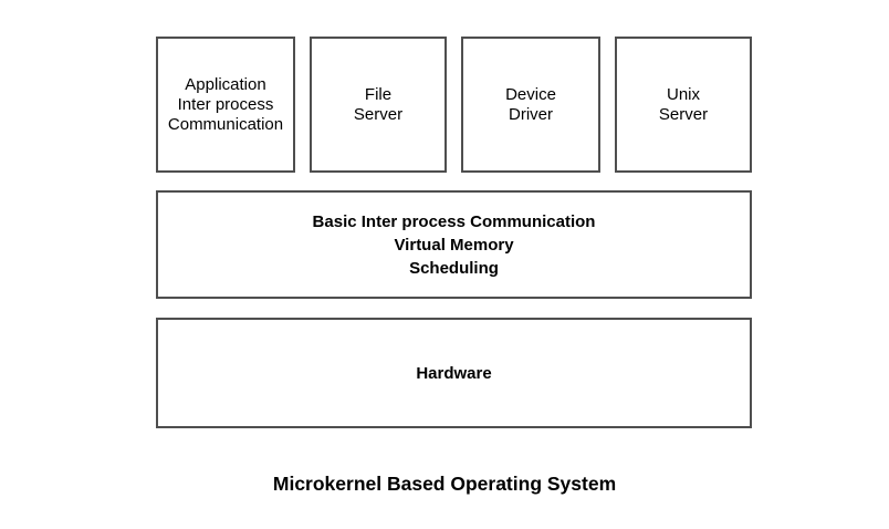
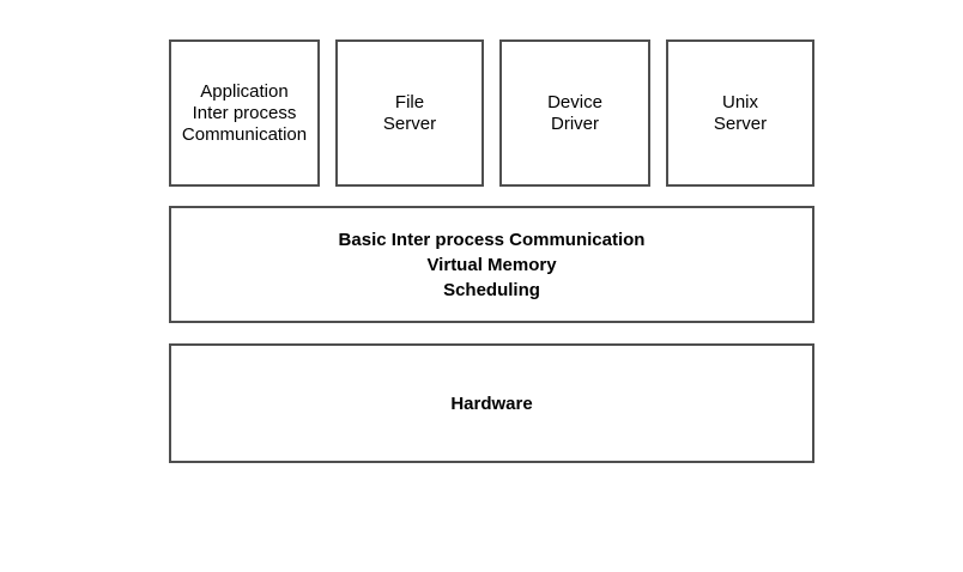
  Application
  Inter process
  Communication
  File
  Server
  Device
  Driver
  Unix
  Server
  Basic Inter process Communication
  Virtual Memory
  Scheduling
  Hardware
- Microkernel Based Operating System
